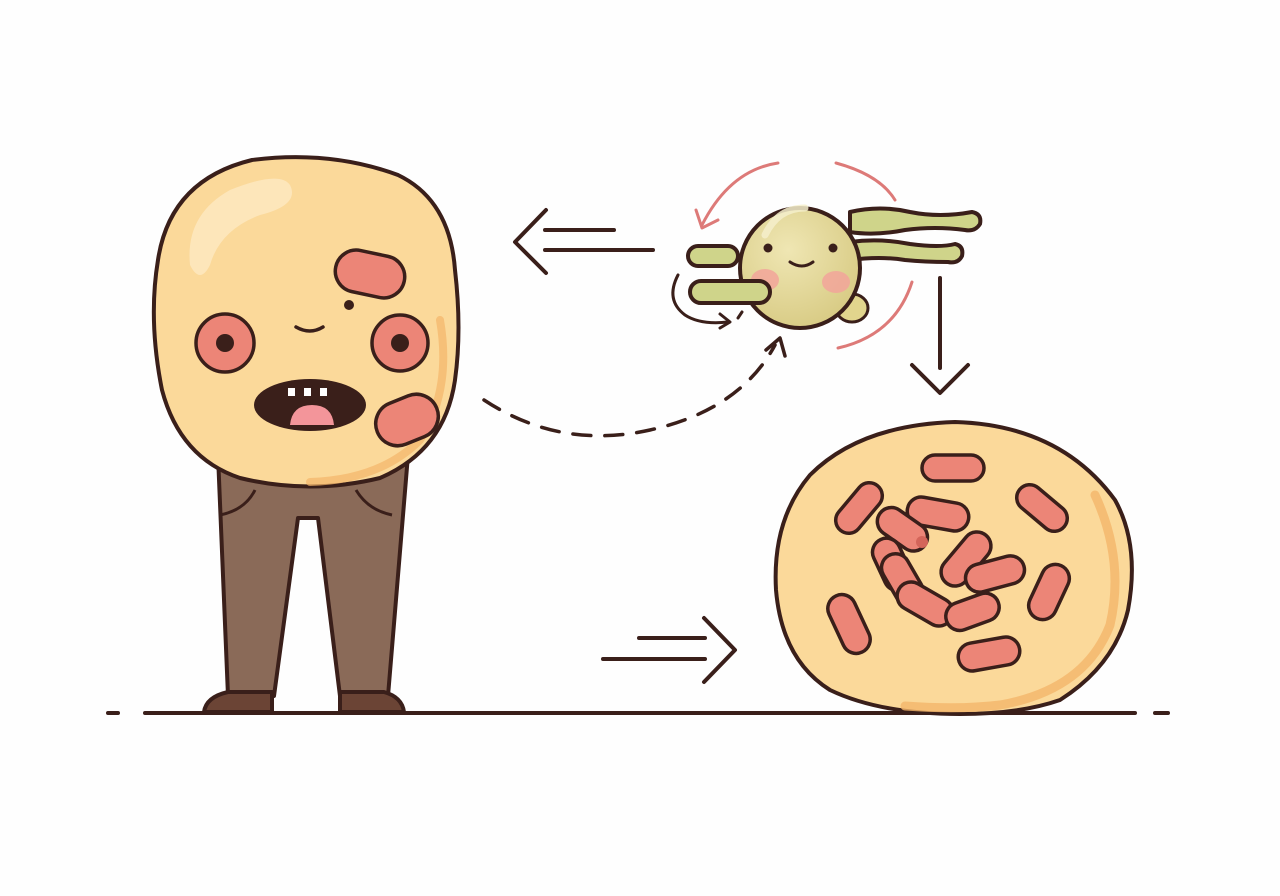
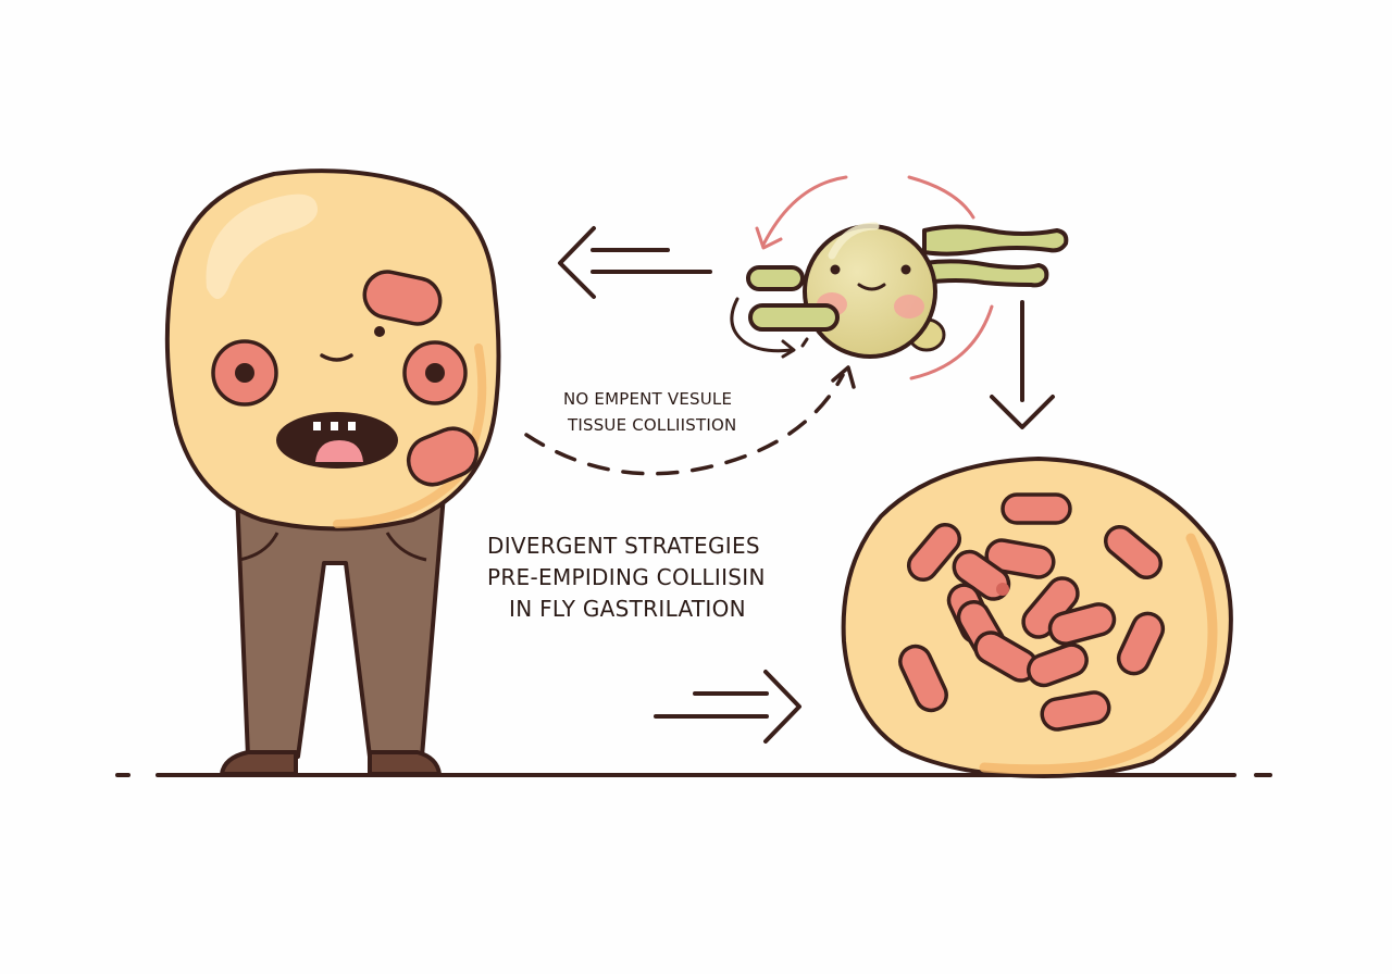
+ NO EMPENT VESULE
+ TISSUE COLLIISTION
+ DIVERGENT STRATEGIES
+ PRE-EMPIDING COLLIISIN
+ IN FLY GASTRILATION
